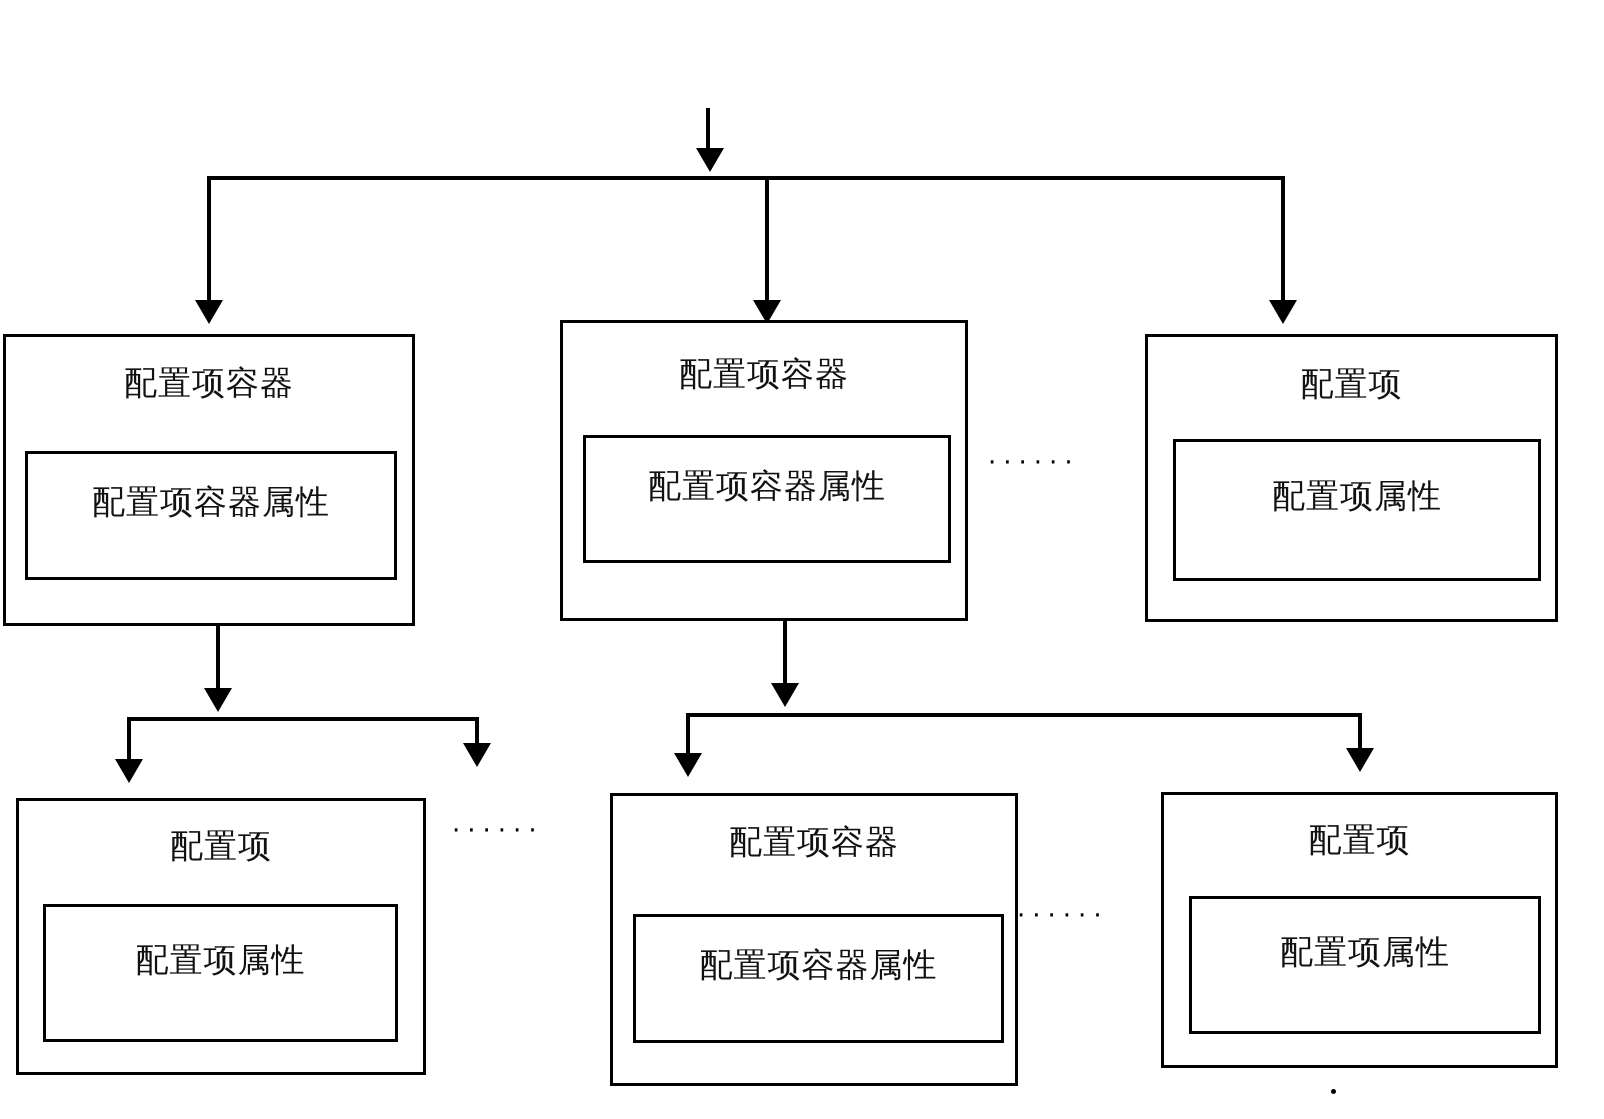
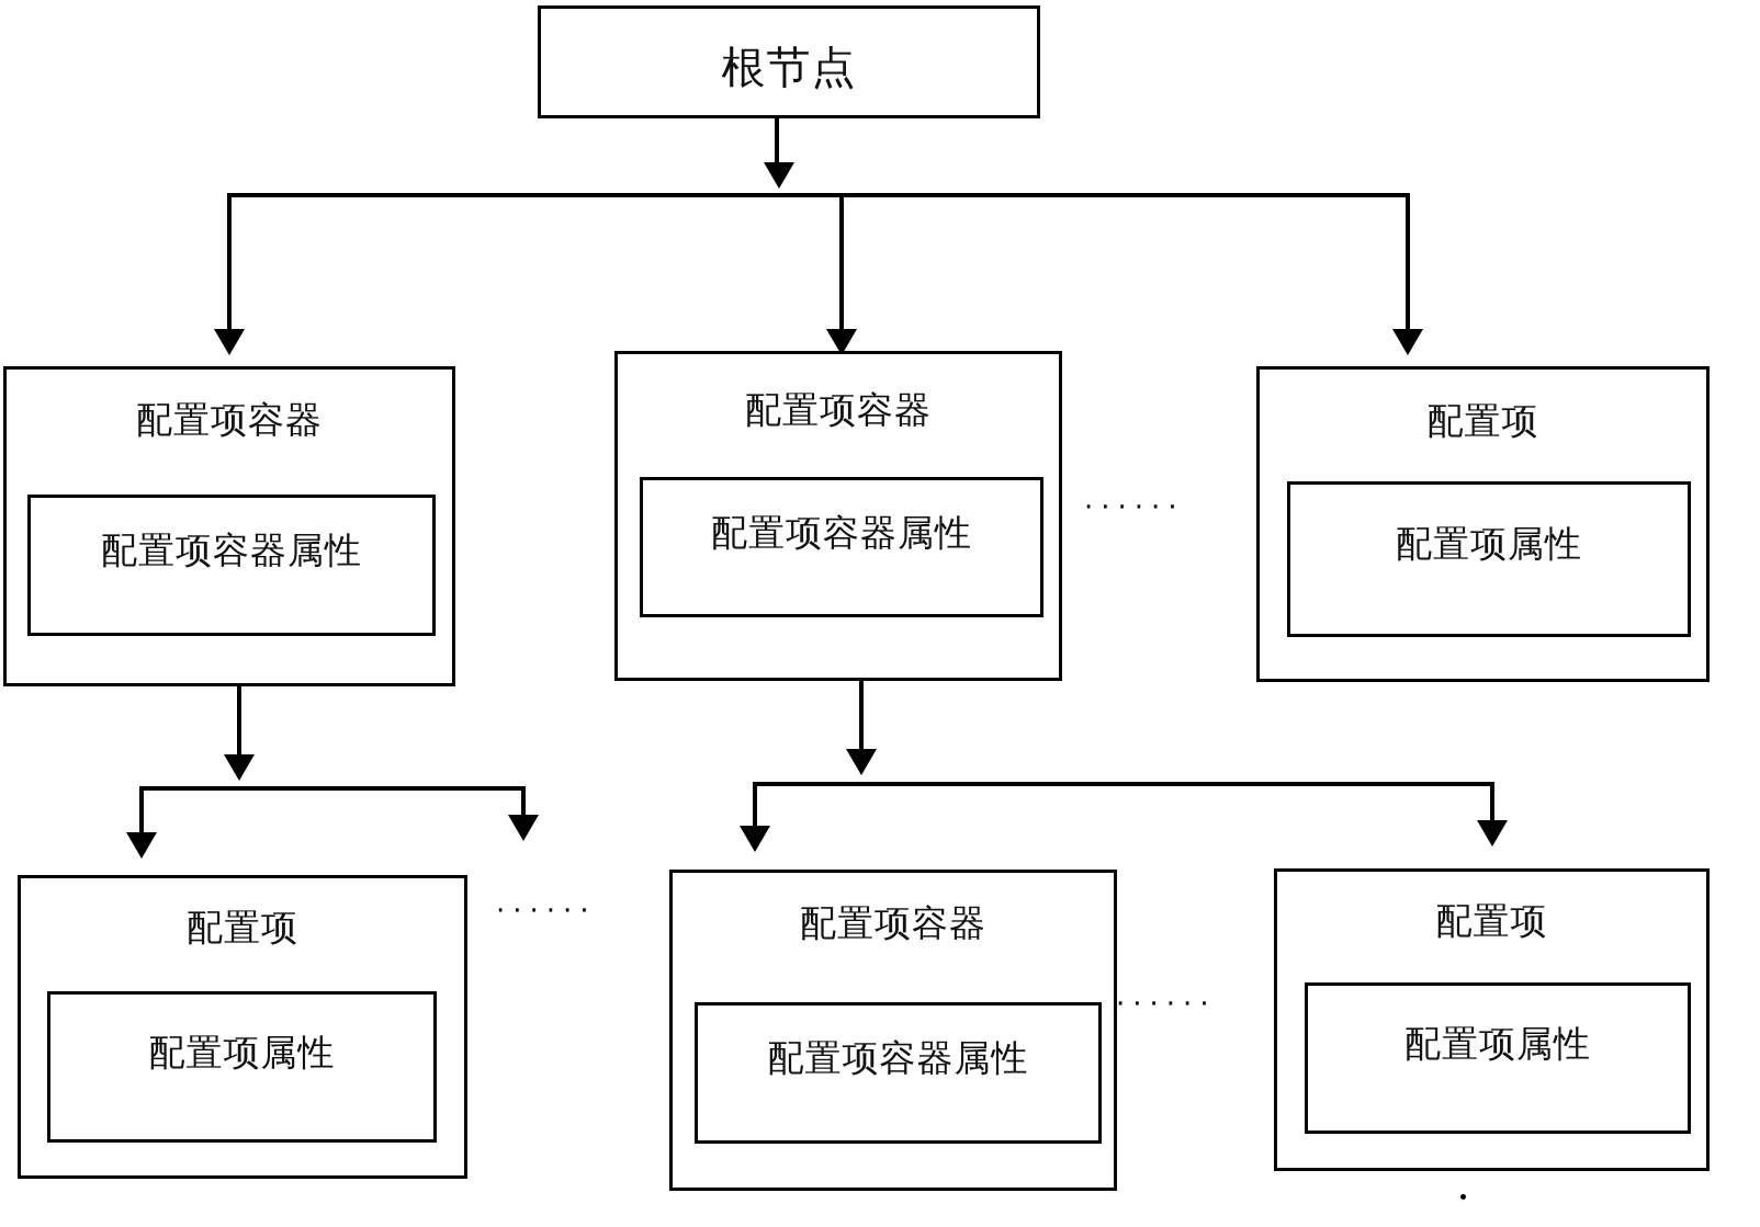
+ 根节点
  配置项容器
  配置项容器属性
  配置项容器
  配置项容器属性
  ······
  配置项
  配置项属性
  配置项
  配置项属性
  ······
  配置项容器
  配置项容器属性
  ······
  配置项
  配置项属性
